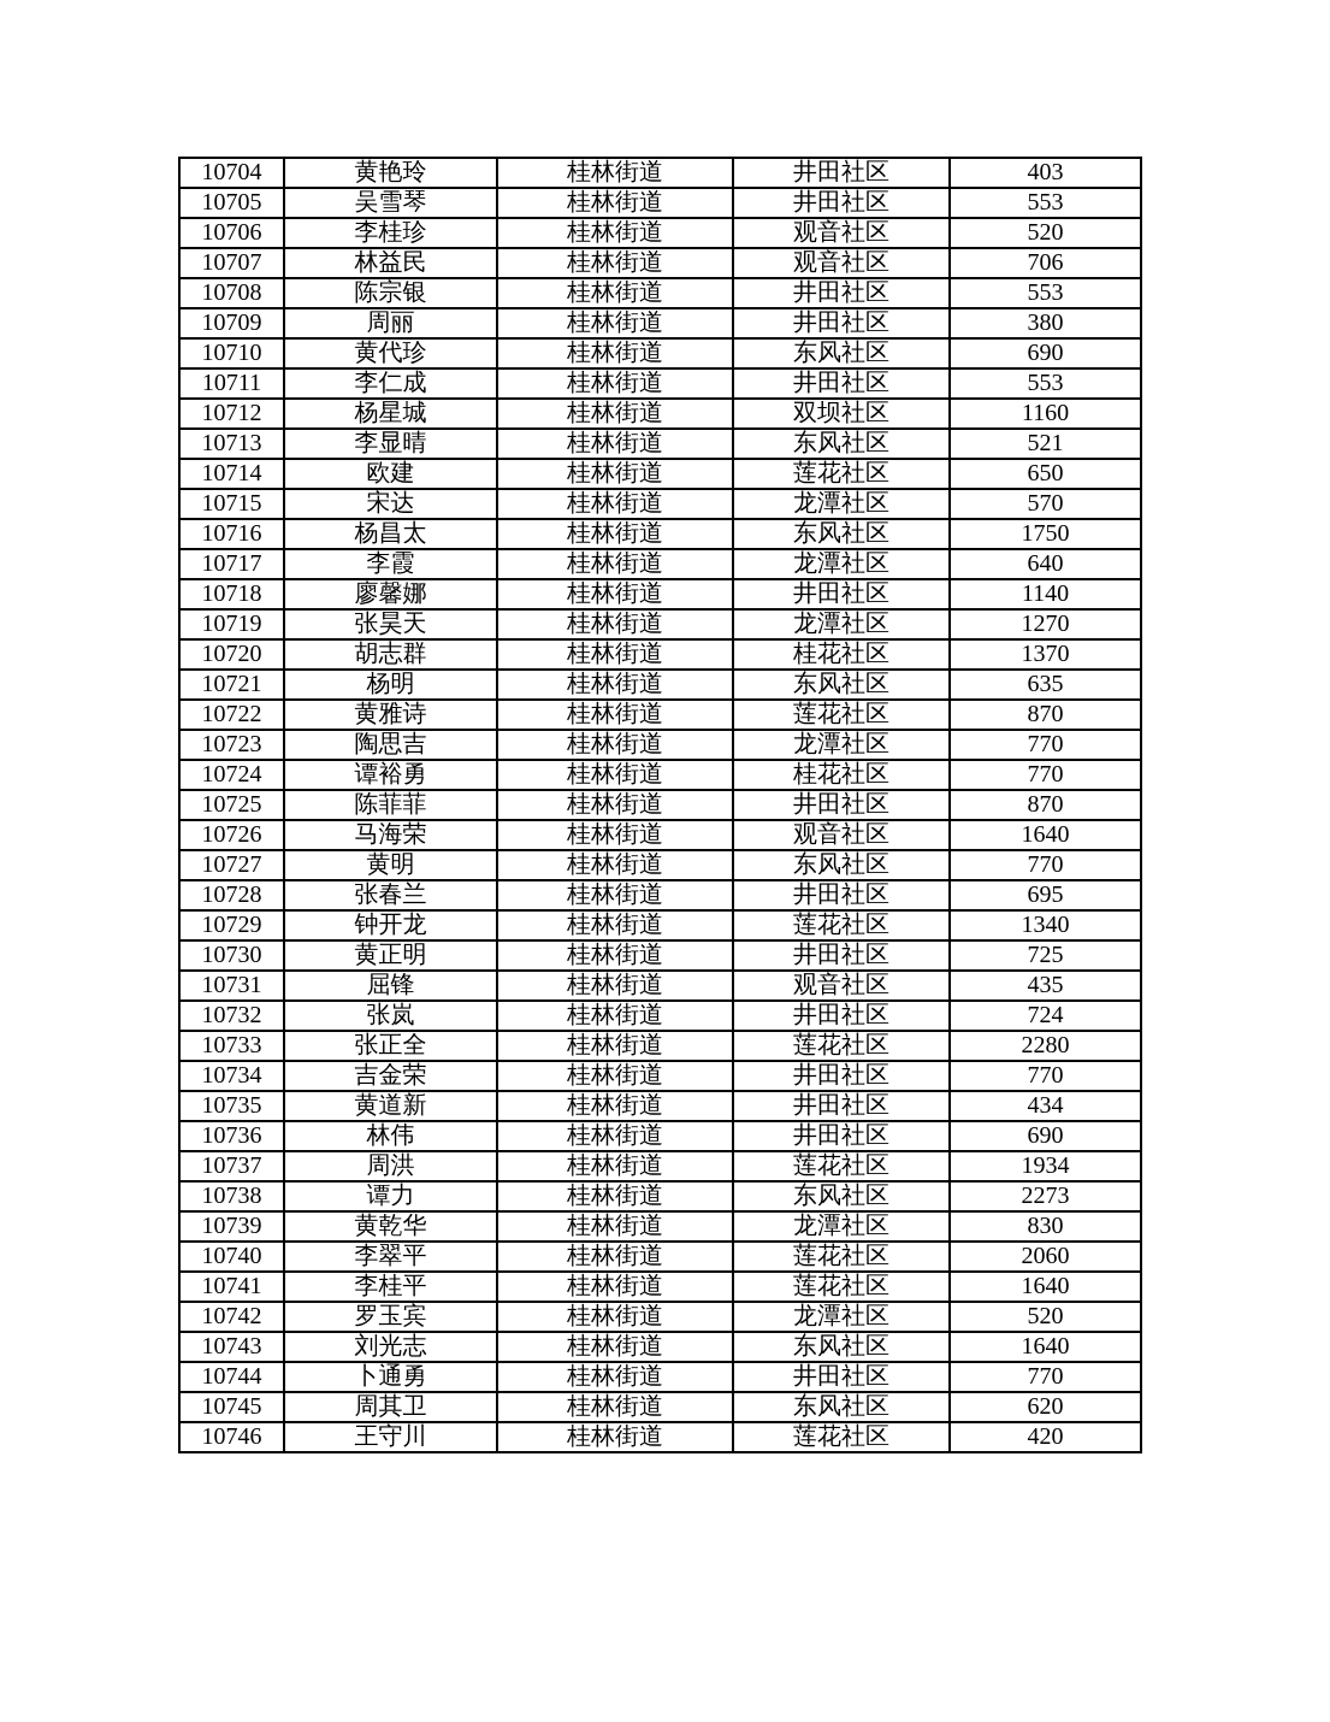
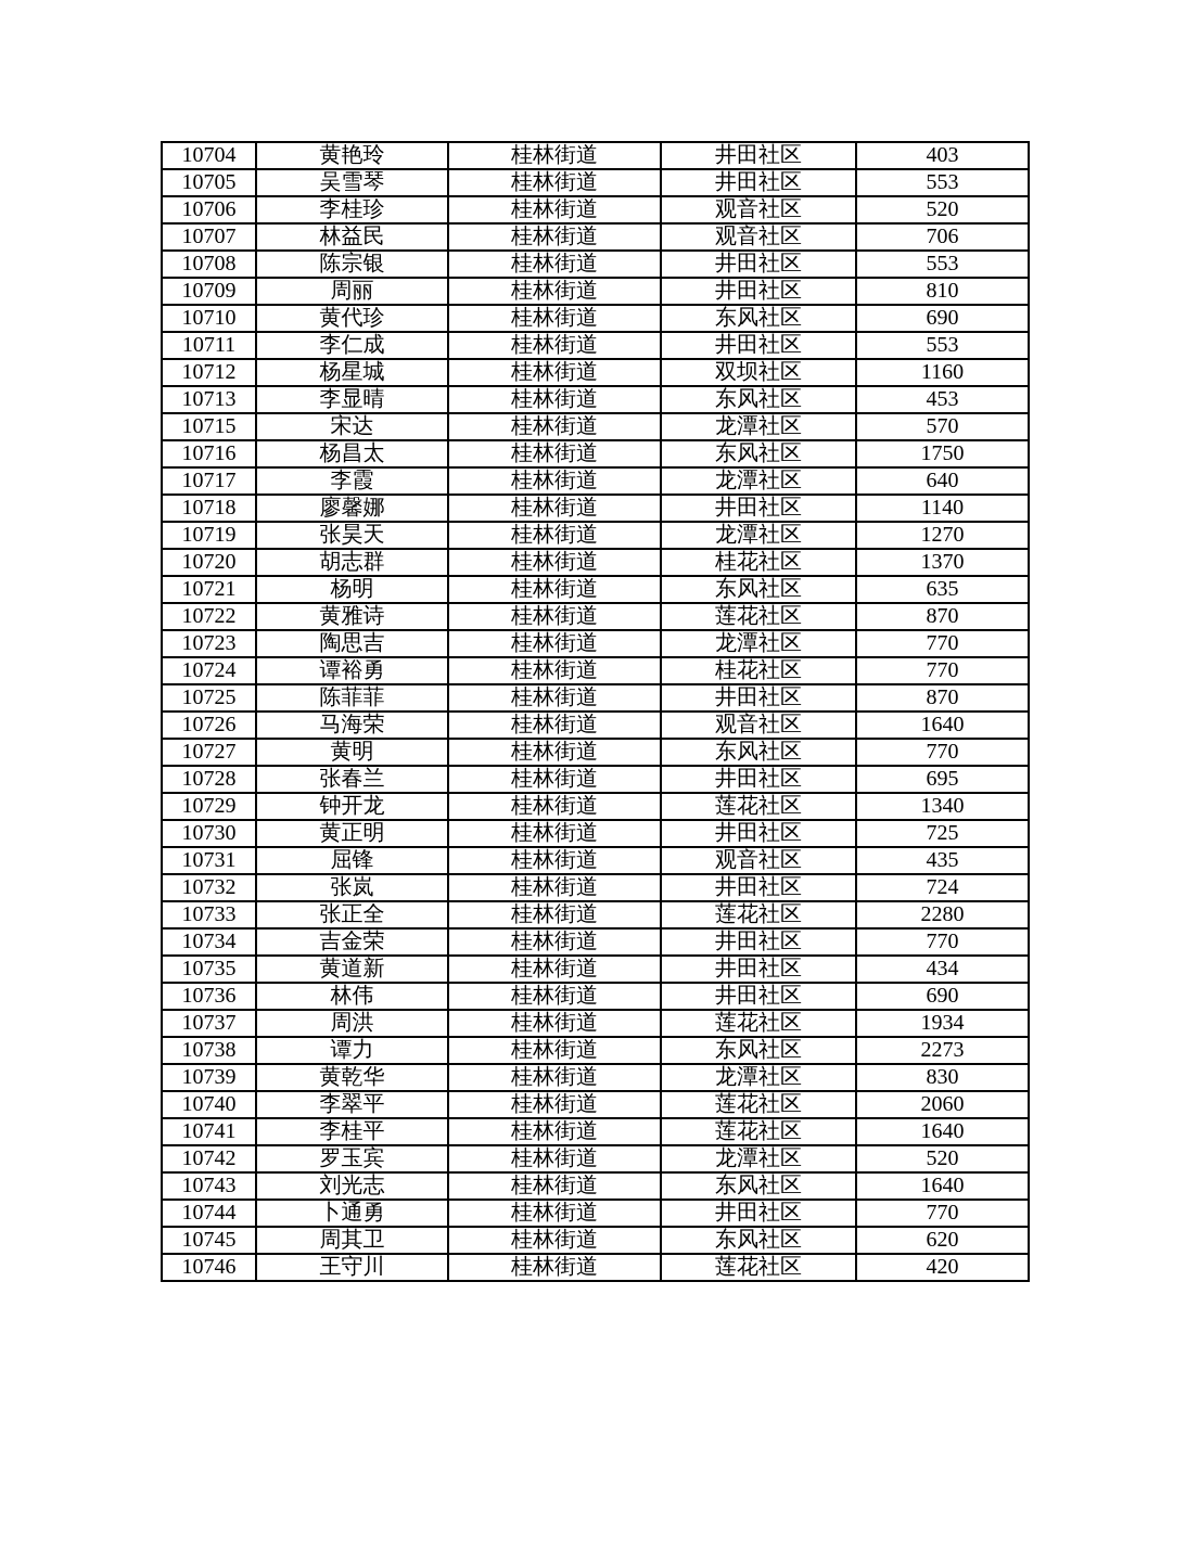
  10704	黄艳玲	桂林街道	井田社区	403
  10705	吴雪琴	桂林街道	井田社区	553
  10706	李桂珍	桂林街道	观音社区	520
  10707	林益民	桂林街道	观音社区	706
  10708	陈宗银	桂林街道	井田社区	553
- 10709	周丽	桂林街道	井田社区	380
+ 10709	周丽	桂林街道	井田社区	810
  10710	黄代珍	桂林街道	东风社区	690
  10711	李仁成	桂林街道	井田社区	553
  10712	杨星城	桂林街道	双坝社区	1160
- 10713	李显晴	桂林街道	东风社区	521
+ 10713	李显晴	桂林街道	东风社区	453
- 10714	欧建	桂林街道	莲花社区	650
  10715	宋达	桂林街道	龙潭社区	570
  10716	杨昌太	桂林街道	东风社区	1750
  10717	李霞	桂林街道	龙潭社区	640
  10718	廖馨娜	桂林街道	井田社区	1140
  10719	张昊天	桂林街道	龙潭社区	1270
  10720	胡志群	桂林街道	桂花社区	1370
  10721	杨明	桂林街道	东风社区	635
  10722	黄雅诗	桂林街道	莲花社区	870
  10723	陶思吉	桂林街道	龙潭社区	770
  10724	谭裕勇	桂林街道	桂花社区	770
  10725	陈菲菲	桂林街道	井田社区	870
  10726	马海荣	桂林街道	观音社区	1640
  10727	黄明	桂林街道	东风社区	770
  10728	张春兰	桂林街道	井田社区	695
  10729	钟开龙	桂林街道	莲花社区	1340
  10730	黄正明	桂林街道	井田社区	725
  10731	屈锋	桂林街道	观音社区	435
  10732	张岚	桂林街道	井田社区	724
  10733	张正全	桂林街道	莲花社区	2280
  10734	吉金荣	桂林街道	井田社区	770
  10735	黄道新	桂林街道	井田社区	434
  10736	林伟	桂林街道	井田社区	690
  10737	周洪	桂林街道	莲花社区	1934
  10738	谭力	桂林街道	东风社区	2273
  10739	黄乾华	桂林街道	龙潭社区	830
  10740	李翠平	桂林街道	莲花社区	2060
  10741	李桂平	桂林街道	莲花社区	1640
  10742	罗玉宾	桂林街道	龙潭社区	520
  10743	刘光志	桂林街道	东风社区	1640
  10744	卜通勇	桂林街道	井田社区	770
  10745	周其卫	桂林街道	东风社区	620
  10746	王守川	桂林街道	莲花社区	420
